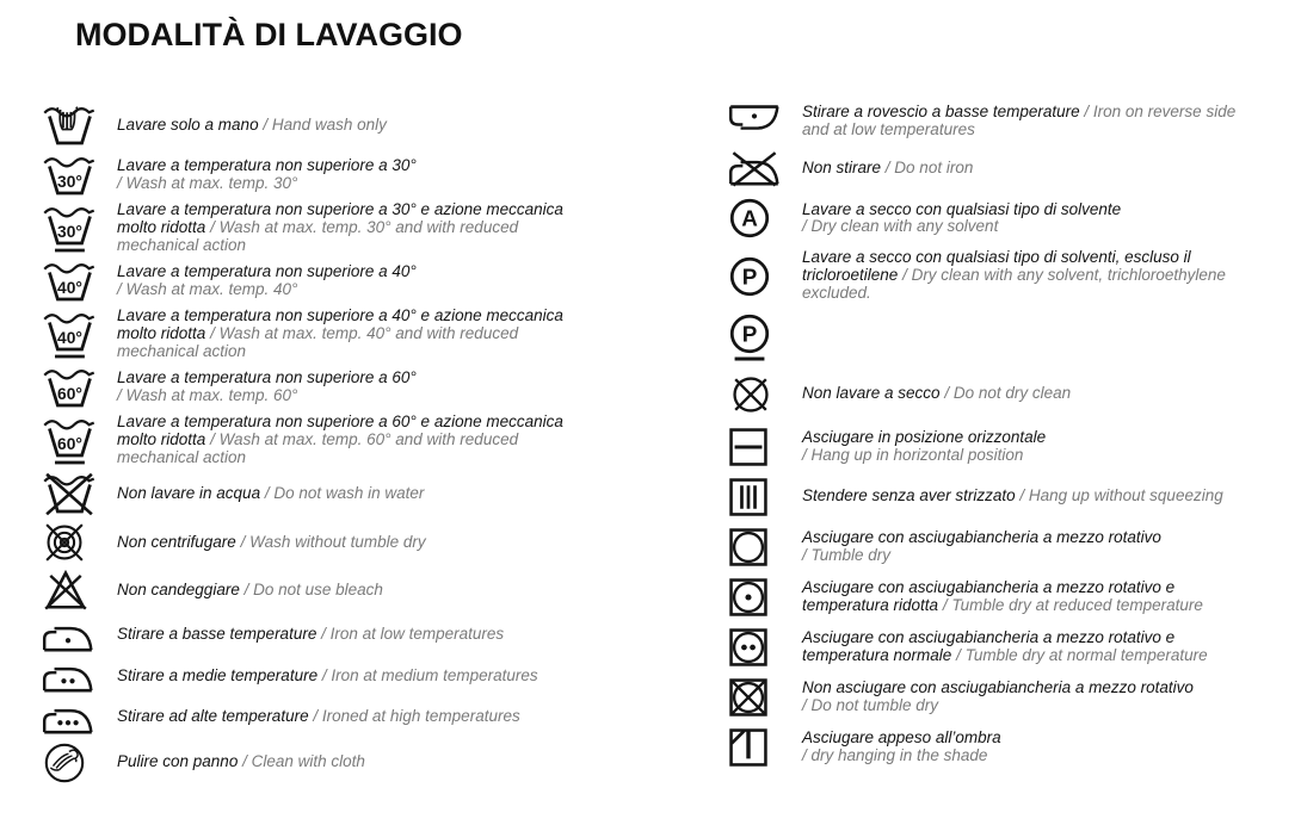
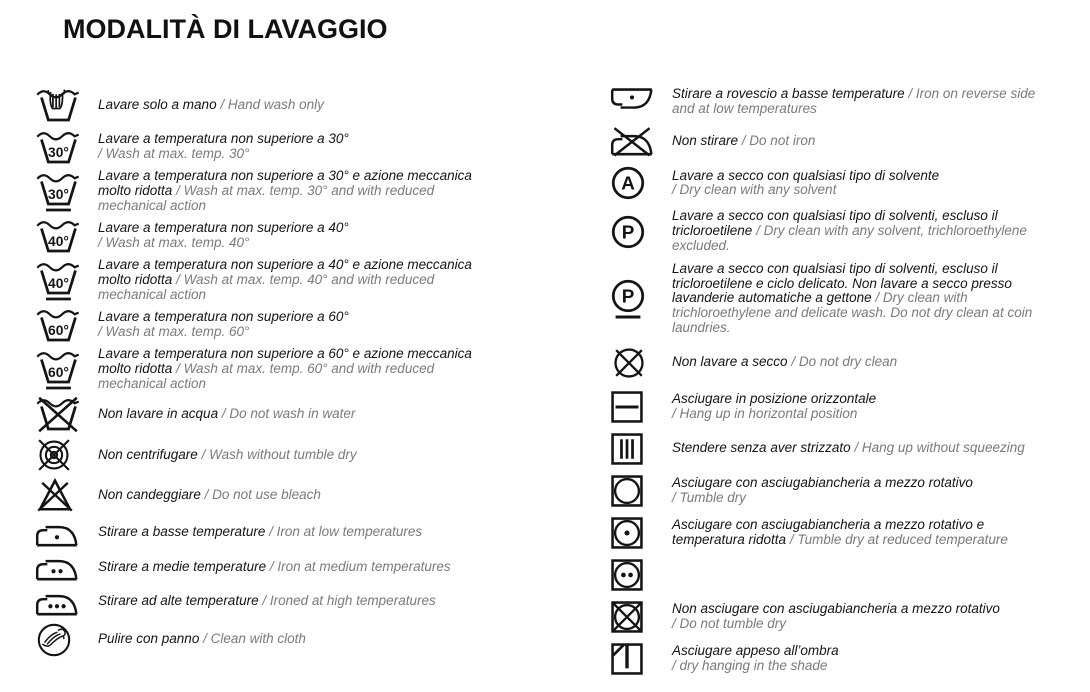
  MODALITÀ DI LAVAGGIO
  Lavare solo a mano / Hand wash only
  30°
  Lavare a temperatura non superiore a 30°
  / Wash at max. temp. 30°
  30°
  Lavare a temperatura non superiore a 30° e azione meccanica molto ridotta / Wash at max. temp. 30° and with reduced mechanical action
  40°
  Lavare a temperatura non superiore a 40°
  / Wash at max. temp. 40°
  40°
  Lavare a temperatura non superiore a 40° e azione meccanica molto ridotta / Wash at max. temp. 40° and with reduced mechanical action
  60°
  Lavare a temperatura non superiore a 60°
  / Wash at max. temp. 60°
  60°
  Lavare a temperatura non superiore a 60° e azione meccanica molto ridotta / Wash at max. temp. 60° and with reduced mechanical action
  Non lavare in acqua / Do not wash in water
  Non centrifugare / Wash without tumble dry
  Non candeggiare / Do not use bleach
  Stirare a basse temperature / Iron at low temperatures
  Stirare a medie temperature / Iron at medium temperatures
  Stirare ad alte temperature / Ironed at high temperatures
  Pulire con panno / Clean with cloth
  Stirare a rovescio a basse temperature / Iron on reverse side and at low temperatures
  Non stirare / Do not iron
  A
  Lavare a secco con qualsiasi tipo di solvente
  / Dry clean with any solvent
  P
  Lavare a secco con qualsiasi tipo di solventi, escluso il tricloroetilene / Dry clean with any solvent, trichloroethylene excluded.
  P
+ Lavare a secco con qualsiasi tipo di solventi, escluso il tricloroetilene e ciclo delicato. Non lavare a secco presso lavanderie automatiche a gettone / Dry clean with trichloroethylene and delicate wash. Do not dry clean at coin laundries.
  Non lavare a secco / Do not dry clean
  Asciugare in posizione orizzontale
  / Hang up in horizontal position
  Stendere senza aver strizzato / Hang up without squeezing
  Asciugare con asciugabiancheria a mezzo rotativo
  / Tumble dry
  Asciugare con asciugabiancheria a mezzo rotativo e temperatura ridotta / Tumble dry at reduced temperature
- Asciugare con asciugabiancheria a mezzo rotativo e temperatura normale / Tumble dry at normal temperature
  Non asciugare con asciugabiancheria a mezzo rotativo
  / Do not tumble dry
  Asciugare appeso all’ombra
  / dry hanging in the shade
